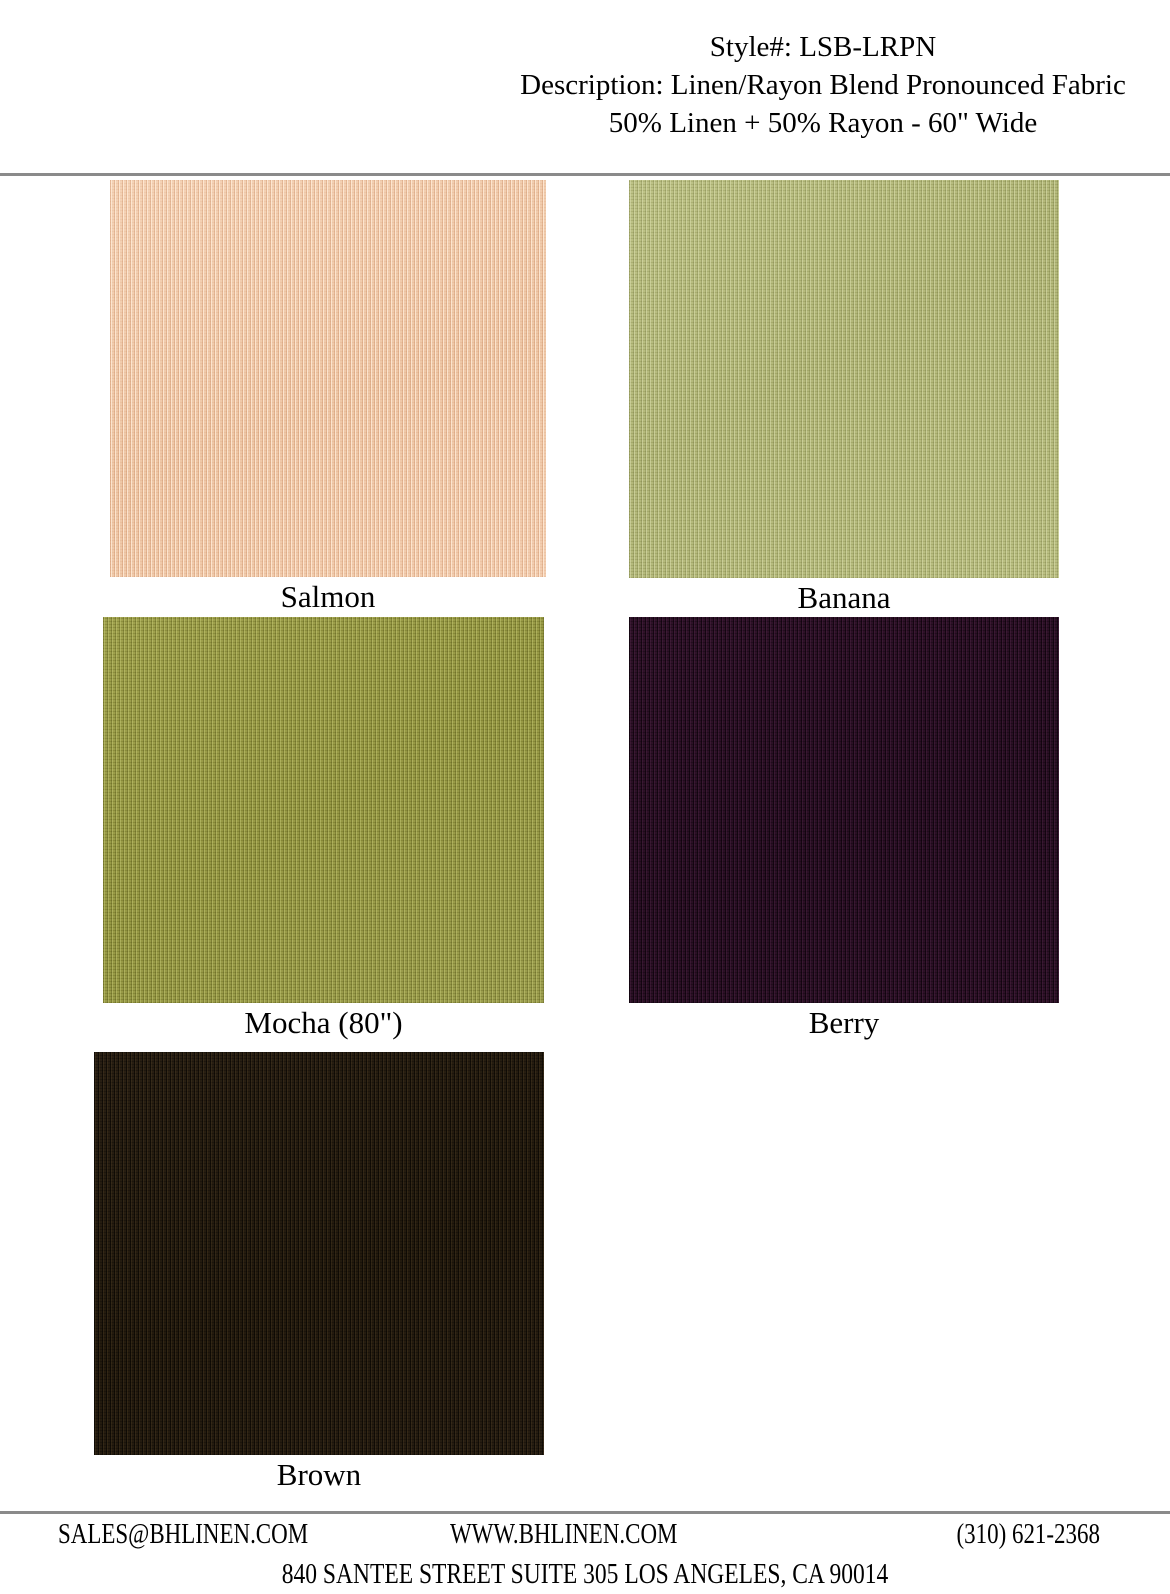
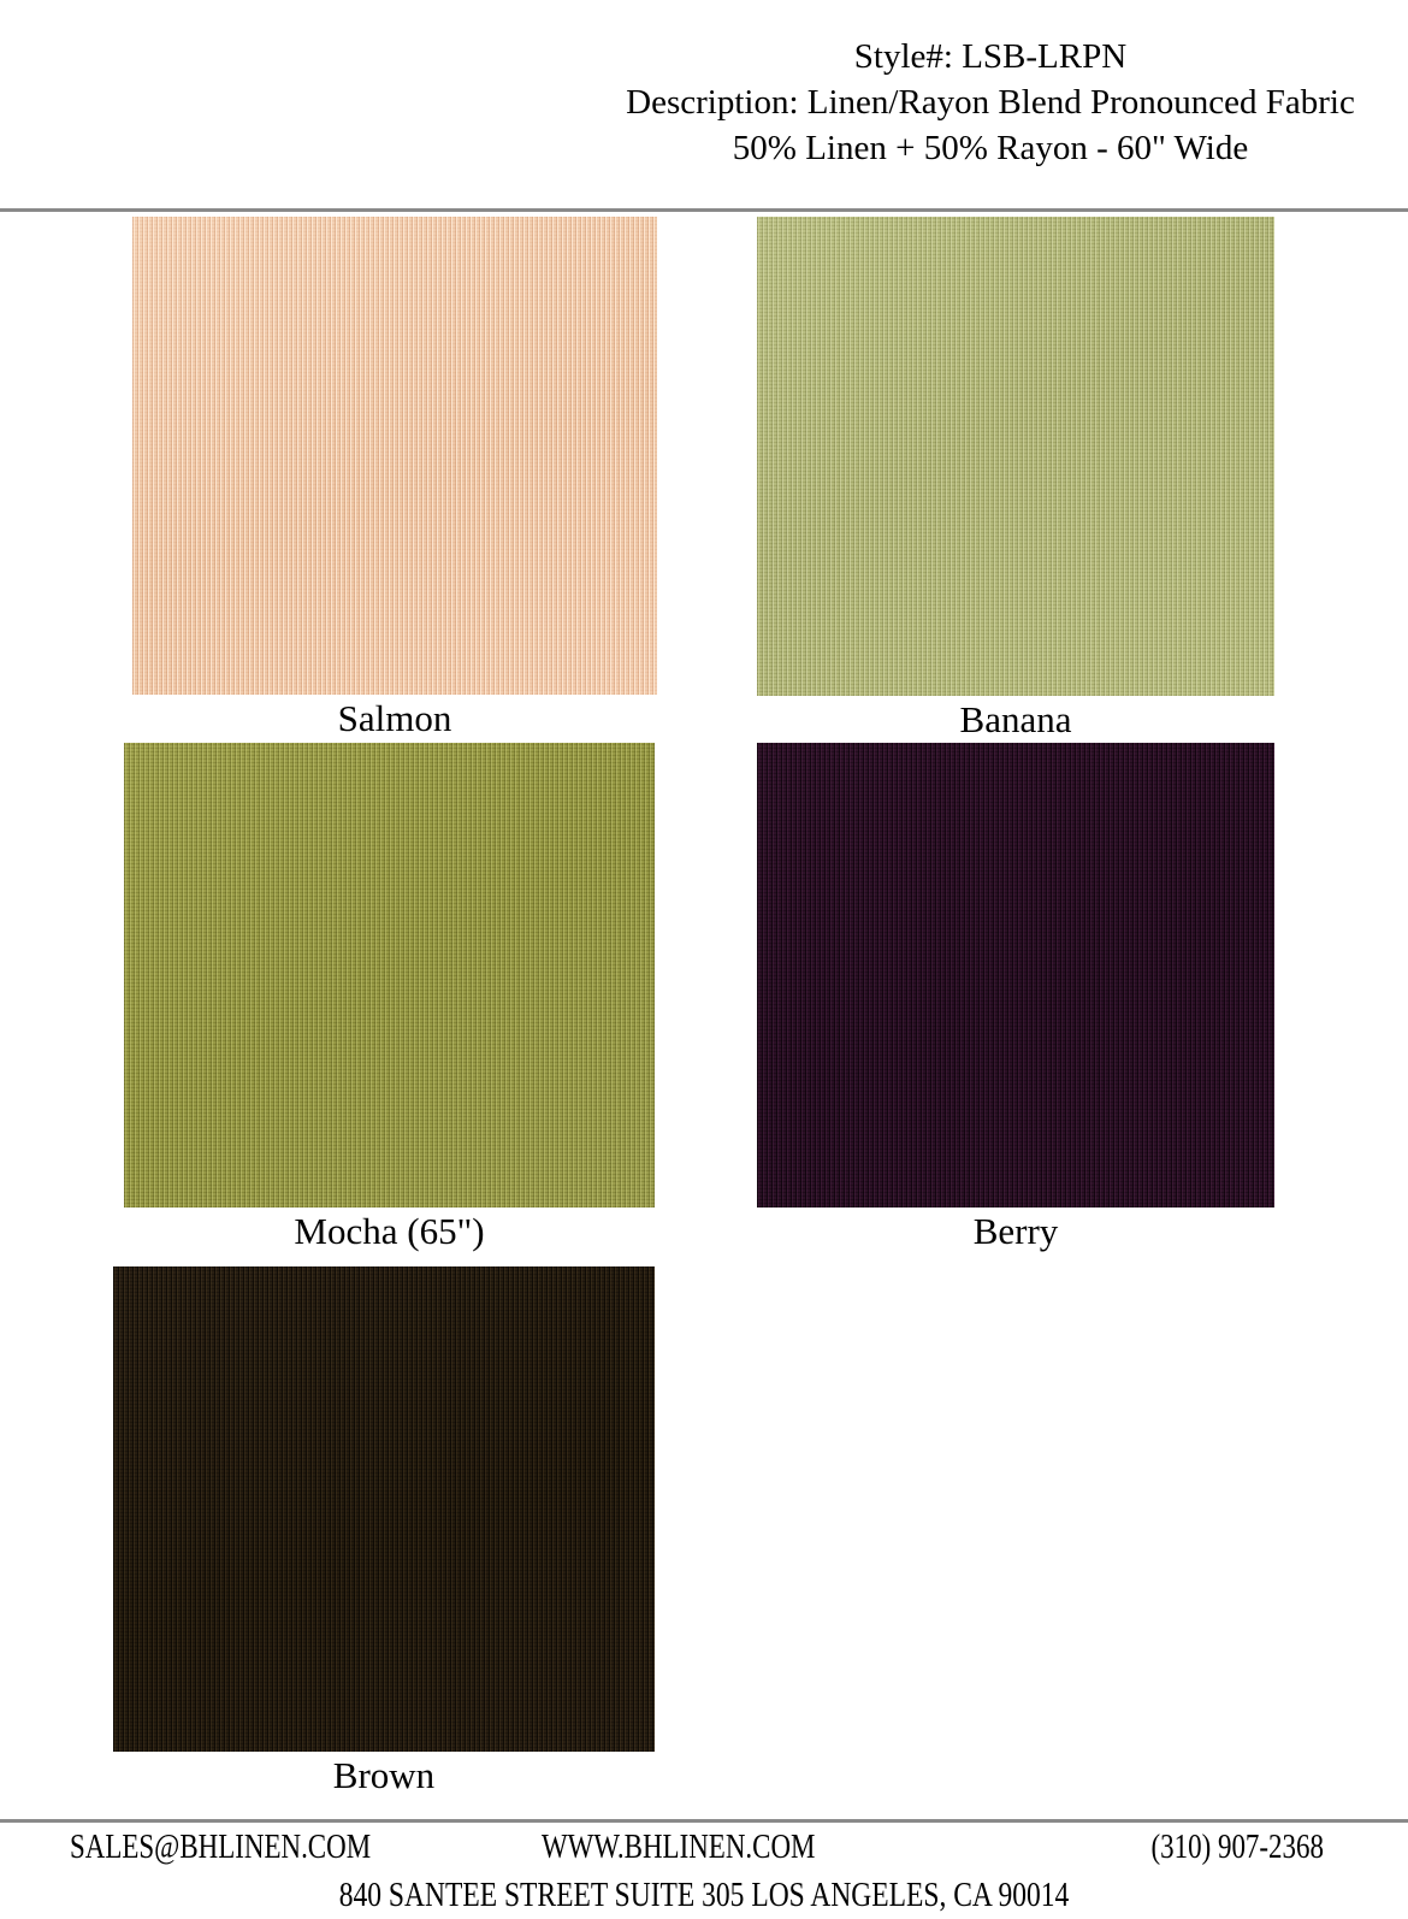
  Style#: LSB-LRPN
  Description: Linen/Rayon Blend Pronounced Fabric
  50% Linen + 50% Rayon - 60" Wide
  Salmon
  Banana
- Mocha (80")
+ Mocha (65")
  Berry
  Brown
  SALES@BHLINEN.COM
  WWW.BHLINEN.COM
- (310) 621-2368
+ (310) 907-2368
  840 SANTEE STREET SUITE 305 LOS ANGELES, CA 90014
